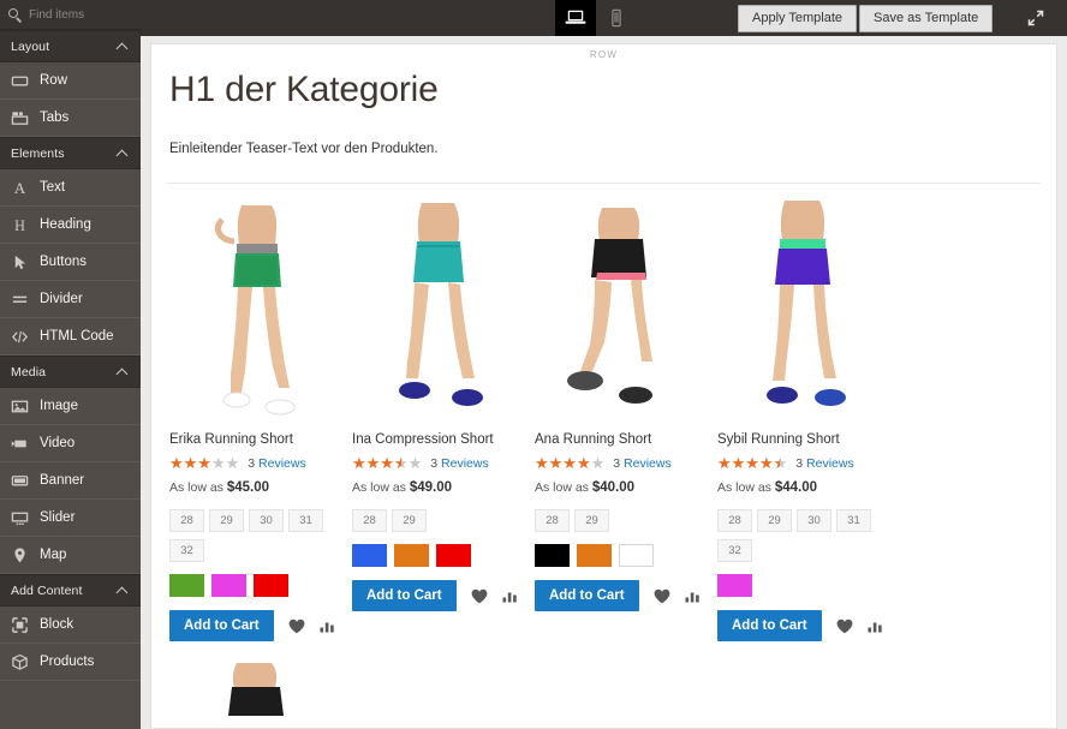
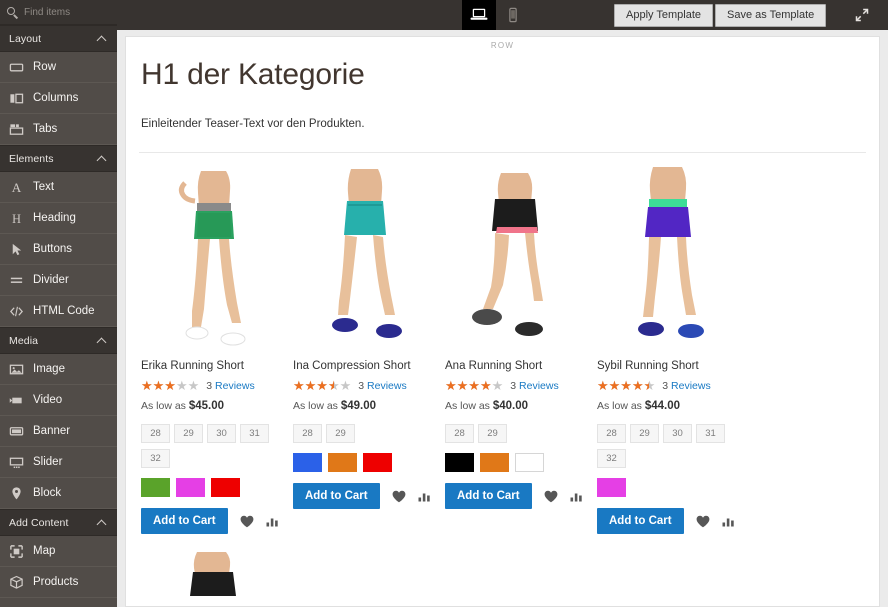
  Find items
  Layout
  Row
+ Columns
  Tabs
  Elements
  A
  Text
  H
  Heading
  Buttons
  Divider
  HTML Code
  Media
  Image
  Video
  Banner
  Slider
- Map
+ Block
  Add Content
- Block
+ Map
  Products
  Apply Template
  Save as Template
  ROW
  H1 der Kategorie
  Einleitender Teaser-Text vor den Produkten.
  Erika Running Short
  ★★★★★
  3 Reviews
  As low as $45.00
  28
  29
  30
  31
  32
  Add to Cart
  Ina Compression Short
  ★★★★★
  ★★★★
  3 Reviews
  As low as $49.00
  28
  29
  Add to Cart
  Ana Running Short
  ★★★★★
  ★★★★
  3 Reviews
  As low as $40.00
  28
  29
  Add to Cart
  Sybil Running Short
  ★★★★★
  3 Reviews
  As low as $44.00
  28
  29
  30
  31
  32
  Add to Cart
